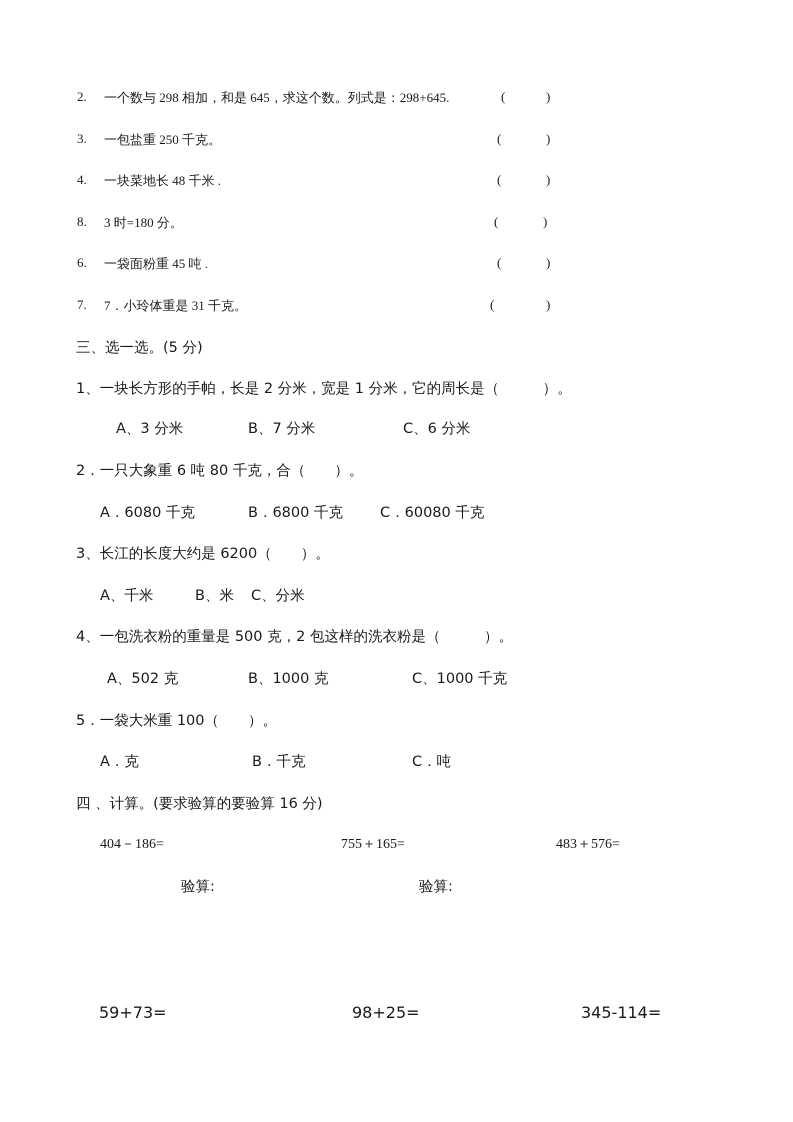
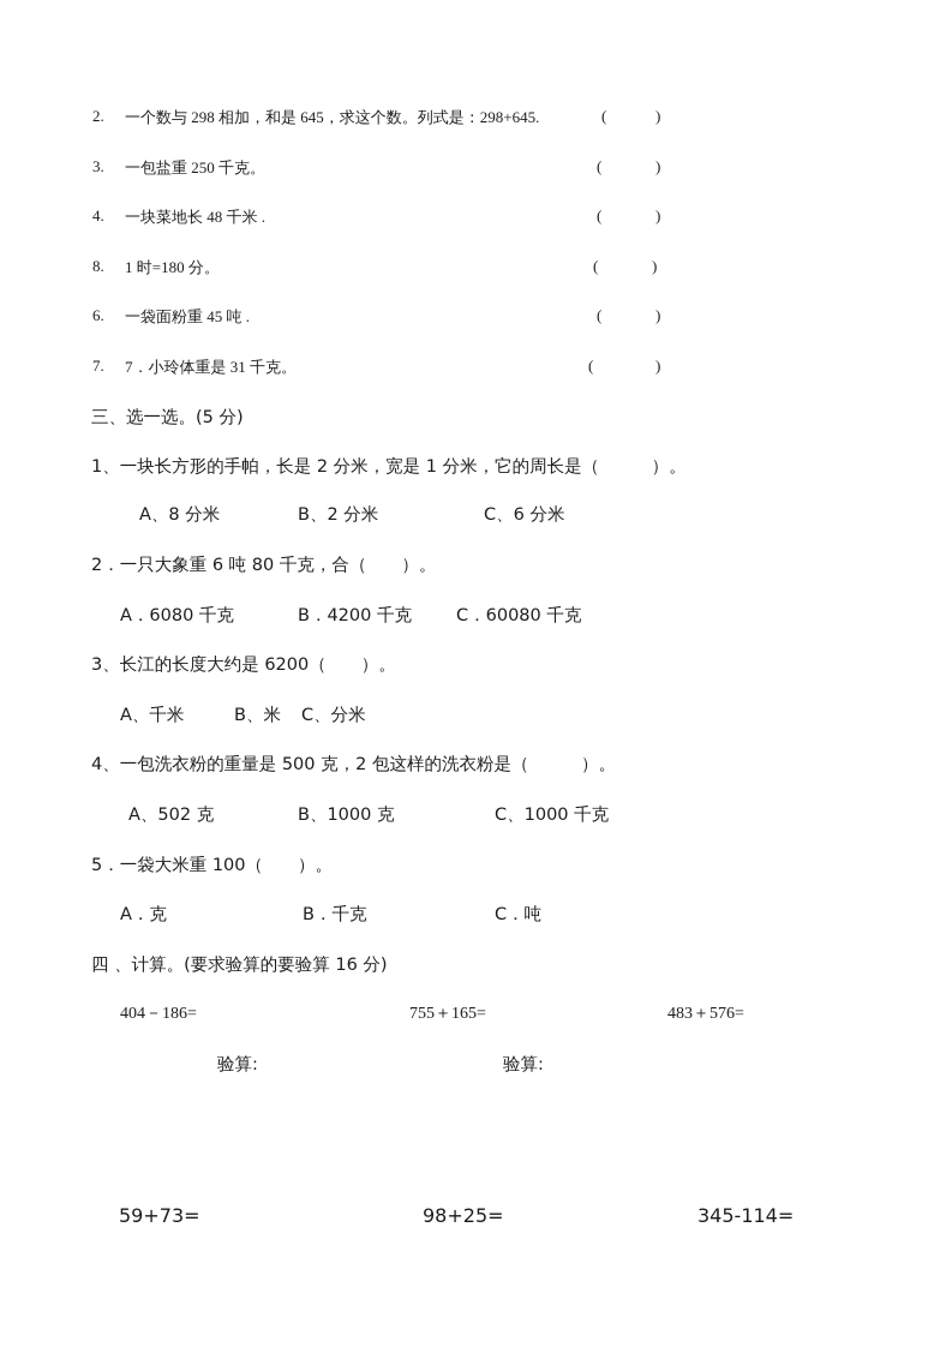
  2.
  一个数与 298 相加，和是 645，求这个数。列式是：298+645.
  (
  )
  3.
  一包盐重 250 千克。
  (
  )
  4.
  一块菜地长 48 千米 .
  (
  )
  8.
- 3 时=180 分。
+ 1 时=180 分。
  (
  )
  6.
  一袋面粉重 45 吨 .
  (
  )
  7.
  7．小玲体重是 31 千克。
  (
  )
  三、选一选。(5 分)
  1、一块长方形的手帕，长是 2 分米，宽是 1 分米，它的周长是（ ）。
- A、3 分米
+ A、8 分米
- B、7 分米
+ B、2 分米
  C、6 分米
  2．一只大象重 6 吨 80 千克，合（ ）。
  A．6080 千克
- B．6800 千克
+ B．4200 千克
  C．60080 千克
  3、长江的长度大约是 6200（ ）。
  A、千米
  B、米
  C、分米
  4、一包洗衣粉的重量是 500 克，2 包这样的洗衣粉是（ ）。
  A、502 克
  B、1000 克
  C、1000 千克
  5．一袋大米重 100（ ）。
  A．克
  B．千克
  C．吨
  四 、计算。(要求验算的要验算 16 分)
  404－186=
  755＋165=
  483＋576=
  验算:
  验算:
  59+73=
  98+25=
  345-114=
